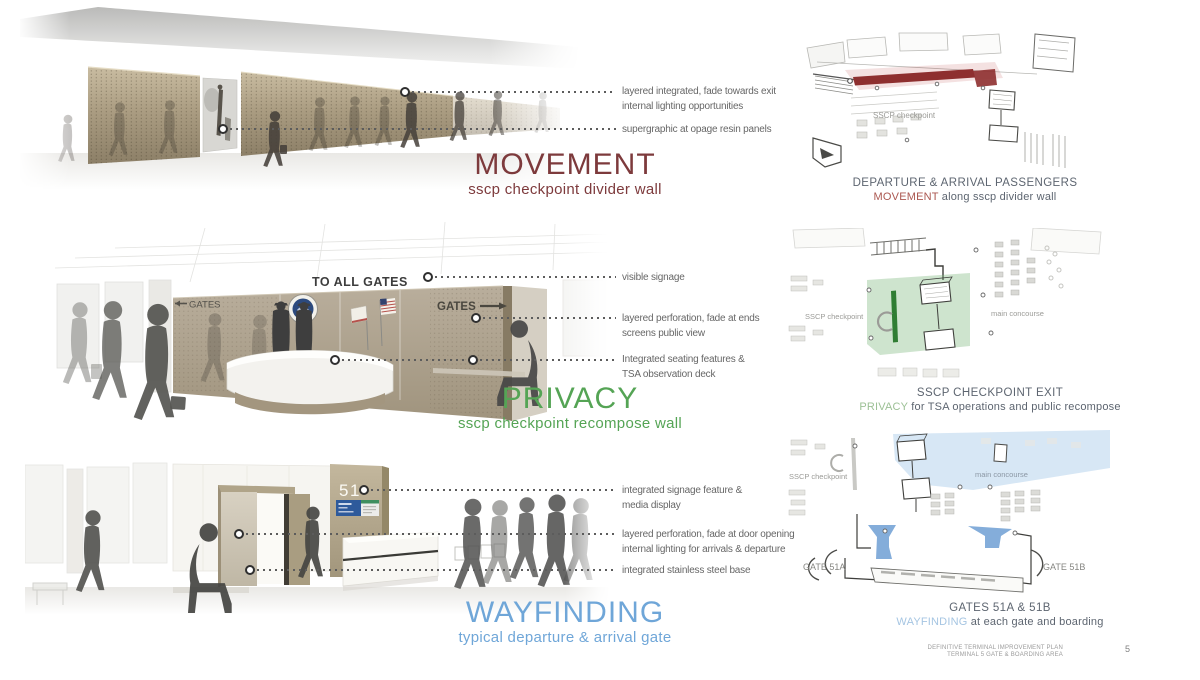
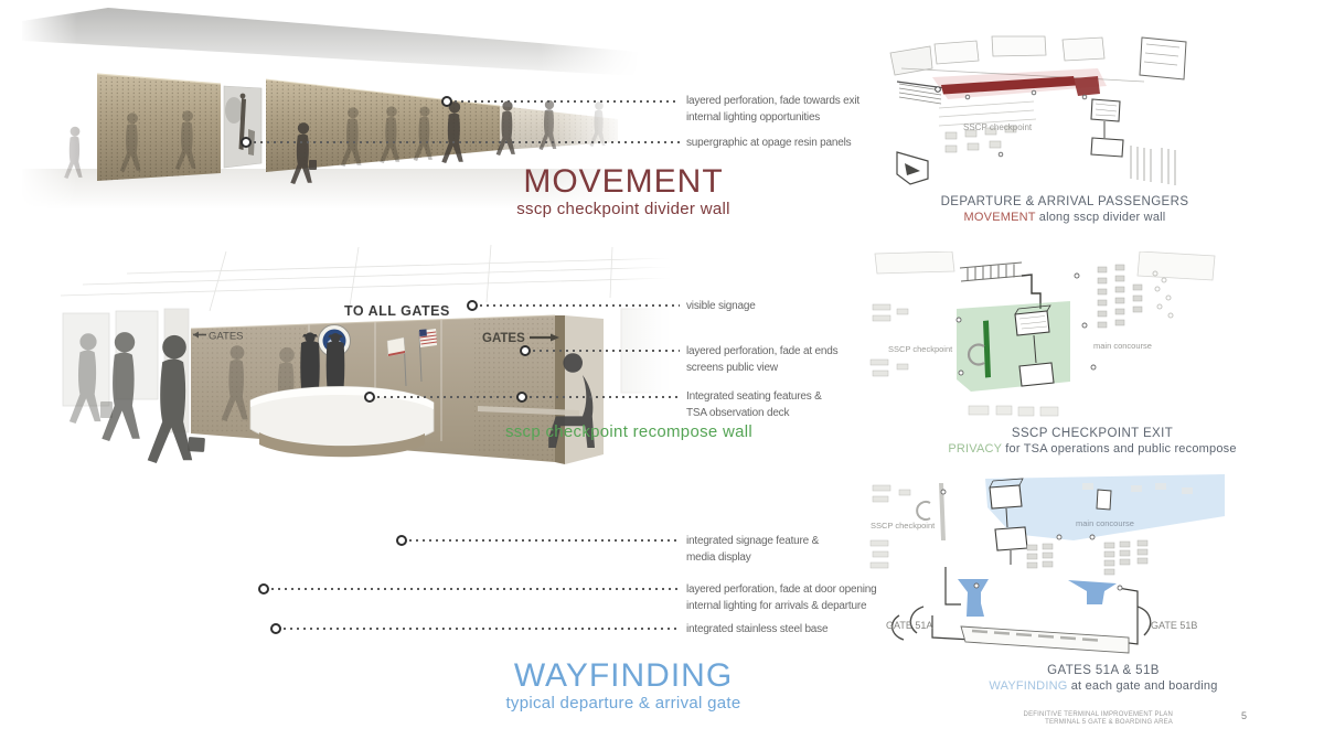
- layered integrated, fade towards exit
+ layered perforation, fade towards exit
  internal lighting opportunities
  supergraphic at opage resin panels
  MOVEMENT
  sscp checkpoint divider wall
  SSCP checkpoint
  DEPARTURE & ARRIVAL PASSENGERS
  MOVEMENT along sscp divider wall
  TO ALL GATES
  GATES
  GATES
  visible signage
  layered perforation, fade at ends
  screens public view
  Integrated seating features &
  TSA observation deck
- PRIVACY
  sscp checkpoint recompose wall
  SSCP checkpoint
  main concourse
  SSCP CHECKPOINT EXIT
  PRIVACY for TSA operations and public recompose
- 51
  integrated signage feature &
  media display
  layered perforation, fade at door opening
  internal lighting for arrivals & departure
  integrated stainless steel base
  WAYFINDING
  typical departure & arrival gate
  SSCP checkpoint
  main concourse
  GATE 51A
  GATE 51B
  GATES 51A & 51B
  WAYFINDING at each gate and boarding
  5
